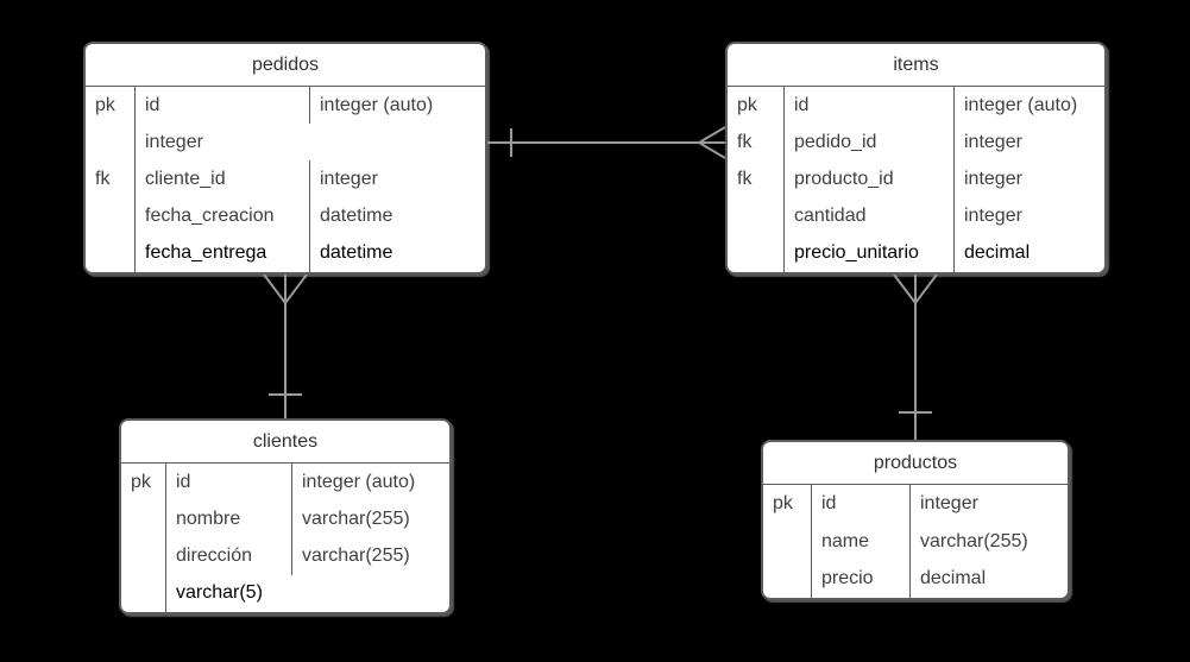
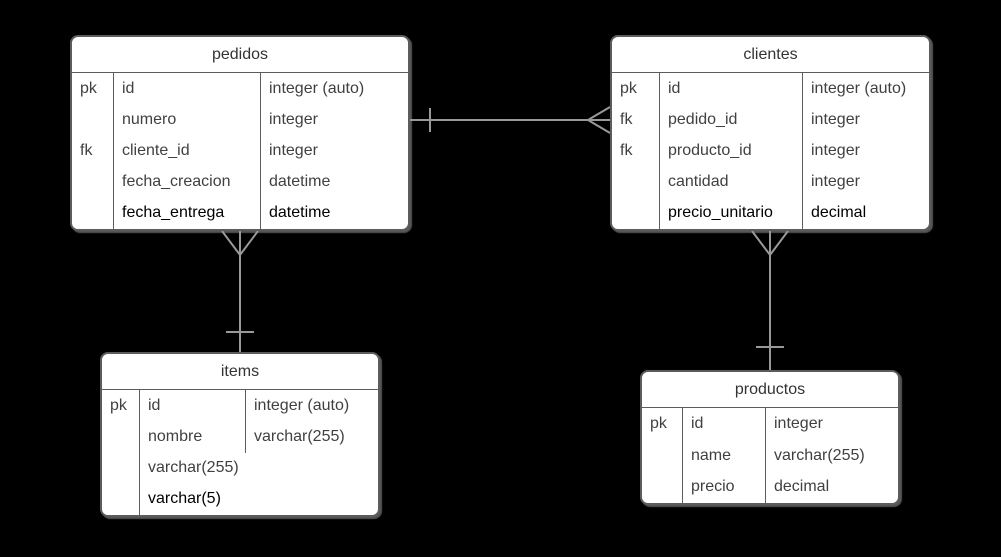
  pedidos
  pk
  id
  integer (auto)
+ numero
  integer
  fk
  cliente_id
  integer
  fecha_creacion
  datetime
  fecha_entrega
  datetime
- items
+ clientes
  pk
  id
  integer (auto)
  fk
  pedido_id
  integer
  fk
  producto_id
  integer
  cantidad
  integer
  precio_unitario
  decimal
- clientes
+ items
  pk
  id
  integer (auto)
  nombre
  varchar(255)
- dirección
  varchar(255)
  varchar(5)
  productos
  pk
  id
  integer
  name
  varchar(255)
  precio
  decimal
